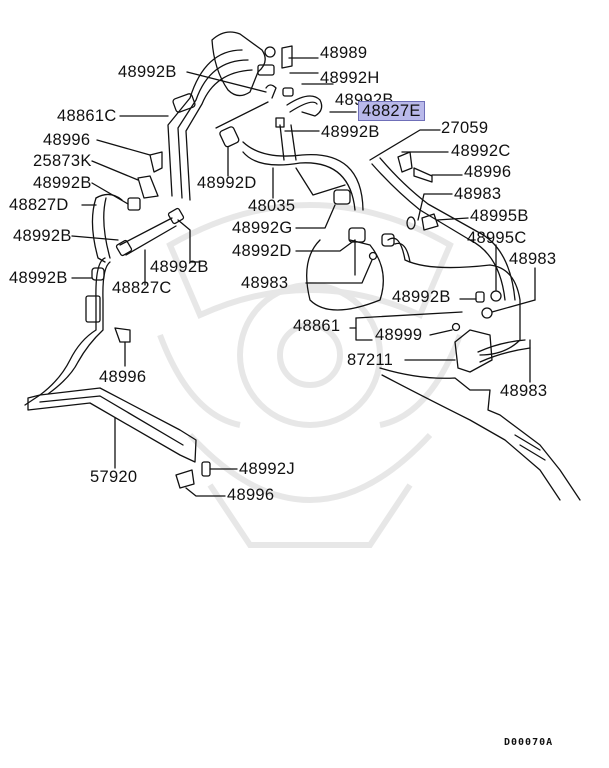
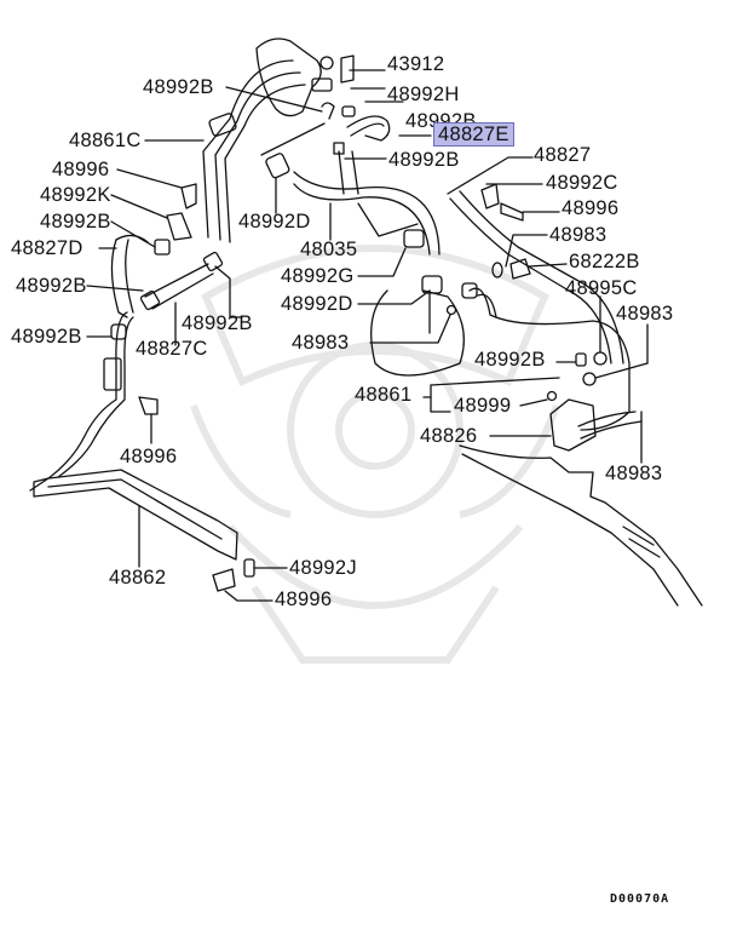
- 48989
+ 43912
  48992H
  48992B
  48992B
  48827E
  48992B
  48861C
  48996
- 25873K
+ 48992K
  48992B
  48827D
  48992B
  48992B
  48992B
  48827C
  48992D
  48035
  48992G
  48992D
  48983
- 27059
+ 48827
  48992C
  48996
  48983
- 48995B
+ 68222B
  48995C
  48983
  48992B
  48861
  48999
- 87211
+ 48826
  48983
  48996
- 57920
+ 48862
  48992J
  48996
  D00070A
